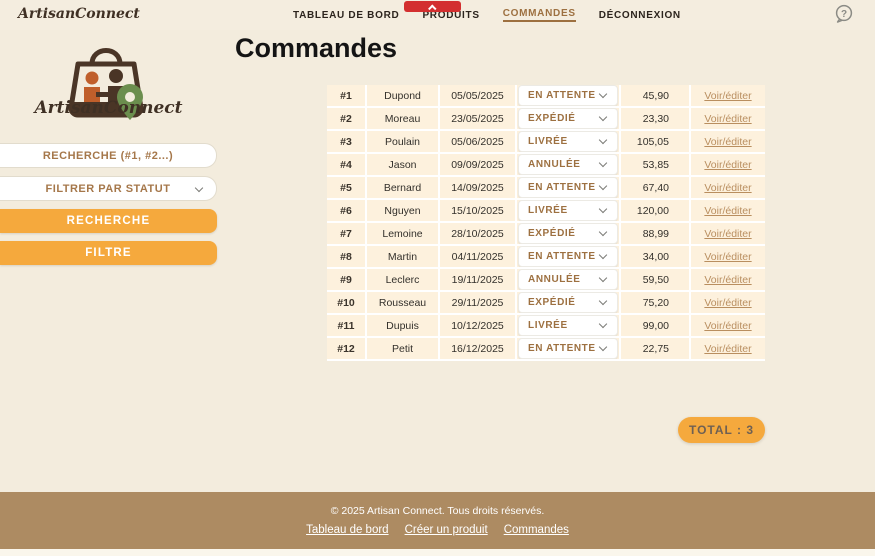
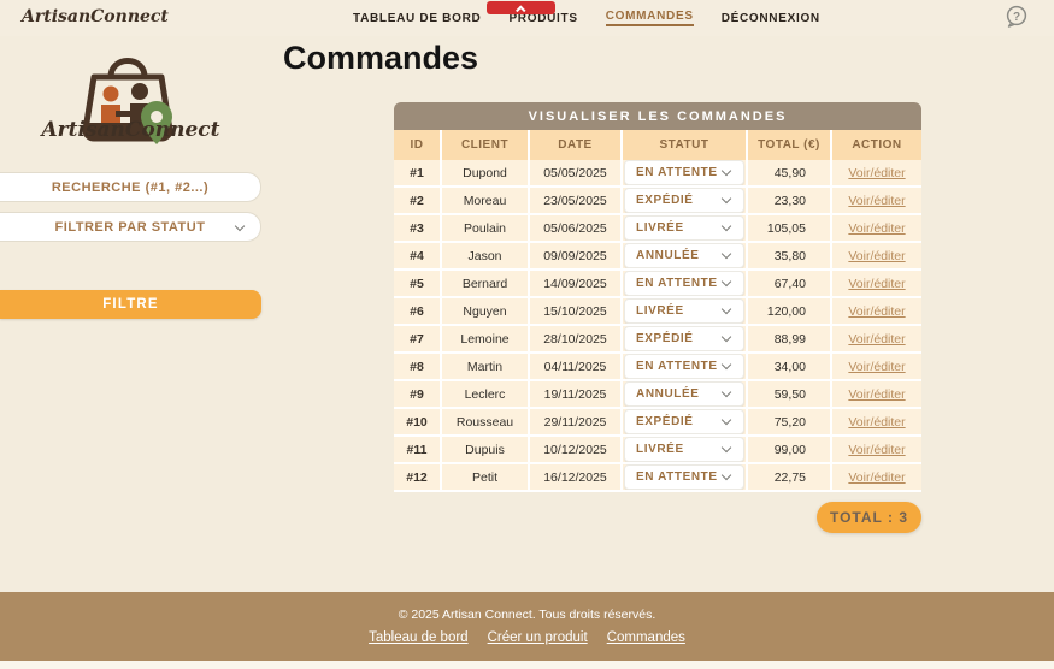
  ArtisanConnect
  TABLEAU DE BORD
  PRODUITS
  COMMANDES
  DÉCONNEXION
  ?
  ArtisanConnect
  RECHERCHE (#1, #2...)
  FILTRER PAR STATUT
- RECHERCHE
  FILTRE
  Commandes
+ VISUALISER LES COMMANDES
+ ID
+ CLIENT
+ DATE
+ STATUT
+ TOTAL (€)
+ ACTION
  #1
  Dupond
  05/05/2025
  EN ATTENTE
  45,90
  Voir/éditer
  #2
  Moreau
  23/05/2025
  EXPÉDIÉ
  23,30
  Voir/éditer
  #3
  Poulain
  05/06/2025
  LIVRÉE
  105,05
  Voir/éditer
  #4
  Jason
  09/09/2025
  ANNULÉE
- 53,85
+ 35,80
  Voir/éditer
  #5
  Bernard
  14/09/2025
  EN ATTENTE
  67,40
  Voir/éditer
  #6
  Nguyen
  15/10/2025
  LIVRÉE
  120,00
  Voir/éditer
  #7
  Lemoine
  28/10/2025
  EXPÉDIÉ
  88,99
  Voir/éditer
  #8
  Martin
  04/11/2025
  EN ATTENTE
  34,00
  Voir/éditer
  #9
  Leclerc
  19/11/2025
  ANNULÉE
  59,50
  Voir/éditer
  #10
  Rousseau
  29/11/2025
  EXPÉDIÉ
  75,20
  Voir/éditer
  #11
  Dupuis
  10/12/2025
  LIVRÉE
  99,00
  Voir/éditer
  #12
  Petit
  16/12/2025
  EN ATTENTE
  22,75
  Voir/éditer
  TOTAL : 3
  © 2025 Artisan Connect. Tous droits réservés.
  Tableau de bord
  Créer un produit
  Commandes
